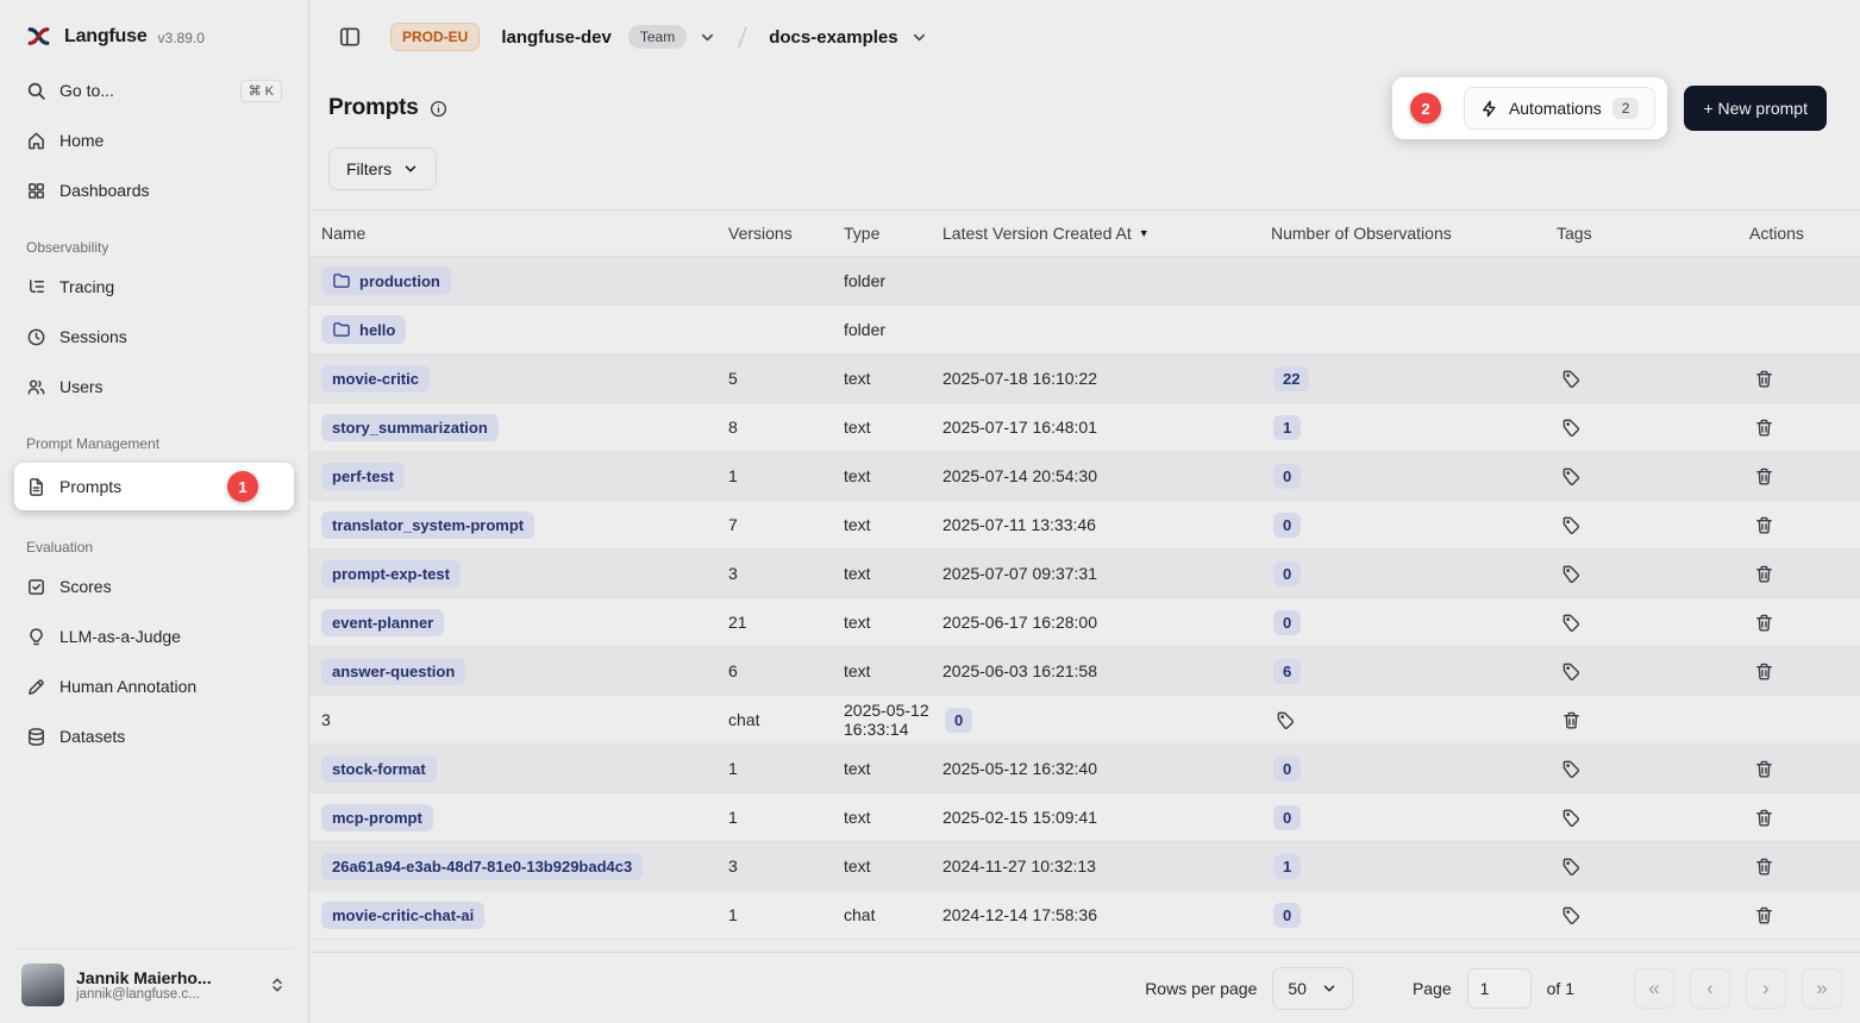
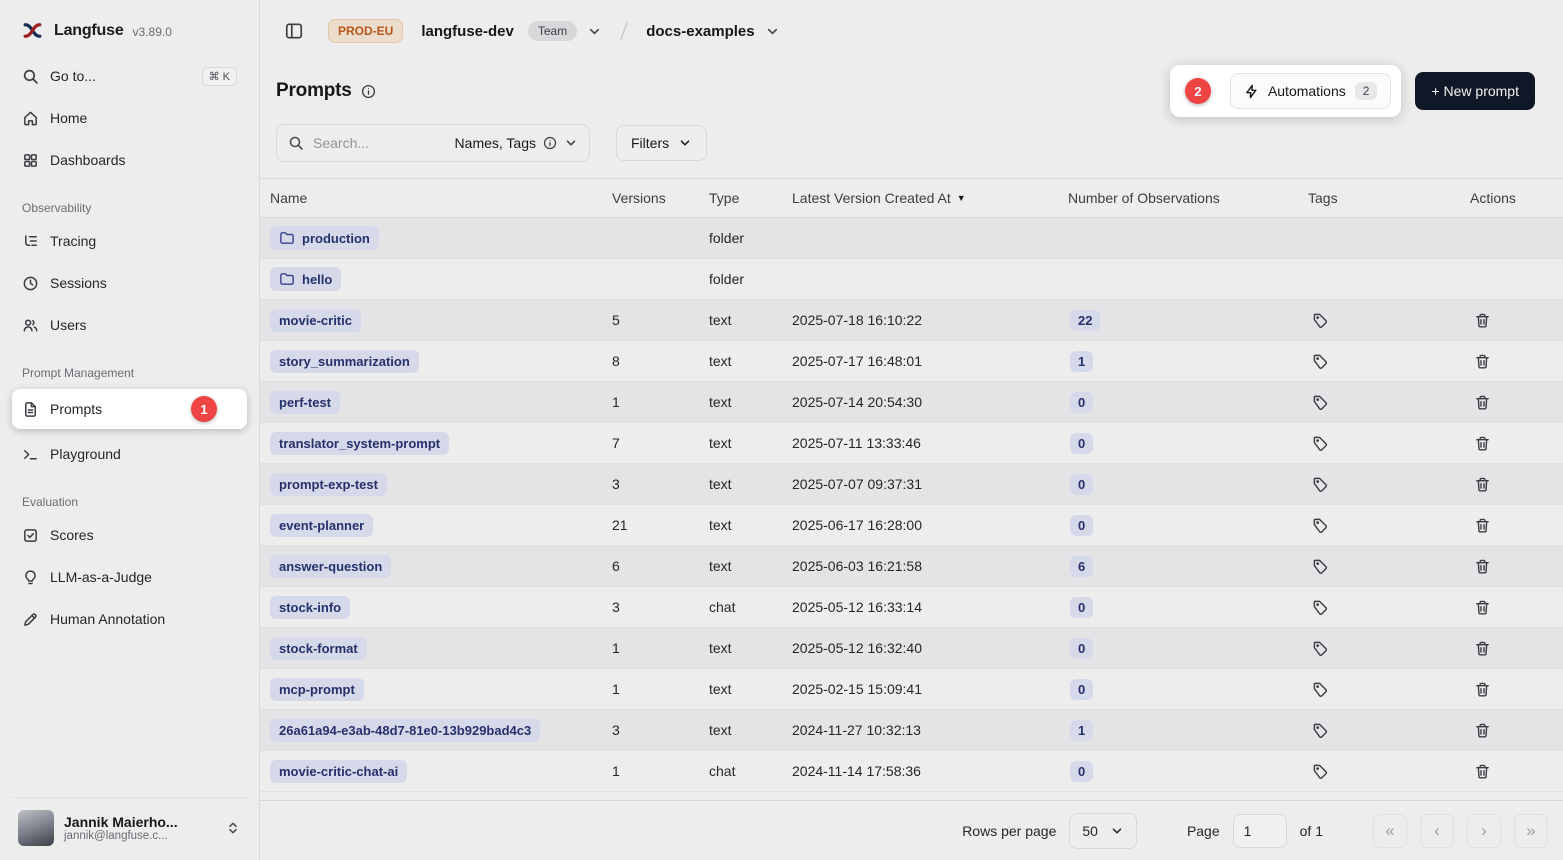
  Langfuse
  v3.89.0
  Go to...
  ⌘ K
  Home
  Dashboards
  Observability
  Tracing
  Sessions
  Users
  Prompt Management
  Prompts
  1
+ Playground
  Evaluation
  Scores
  LLM-as-a-Judge
  Human Annotation
- Datasets
  Jannik Maierho...
  jannik@langfuse.c...
  PROD-EU
  langfuse-dev
  Team
  docs-examples
  Prompts
  2
  Automations
  2
  + New prompt
+ Search...
+ Names, Tags
  Filters
  Name
  Versions
  Type
  Latest Version Created At
  ▼
  Number of Observations
  Tags
  Actions
  production
  folder
  hello
  folder
  movie-critic
  5
  text
  2025-07-18 16:10:22
  22
  story_summarization
  8
  text
  2025-07-17 16:48:01
  1
  perf-test
  1
  text
  2025-07-14 20:54:30
  0
  translator_system-prompt
  7
  text
  2025-07-11 13:33:46
  0
  prompt-exp-test
  3
  text
  2025-07-07 09:37:31
  0
  event-planner
  21
  text
  2025-06-17 16:28:00
  0
  answer-question
  6
  text
  2025-06-03 16:21:58
  6
+ stock-info
  3
  chat
  2025-05-12 16:33:14
  0
  stock-format
  1
  text
  2025-05-12 16:32:40
  0
  mcp-prompt
  1
  text
  2025-02-15 15:09:41
  0
  26a61a94-e3ab-48d7-81e0-13b929bad4c3
  3
  text
  2024-11-27 10:32:13
  1
  movie-critic-chat-ai
  1
  chat
- 2024-12-14 17:58:36
+ 2024-11-14 17:58:36
  0
  Rows per page
  50
  Page
  1
  of 1
  «
  ‹
  ›
  »
